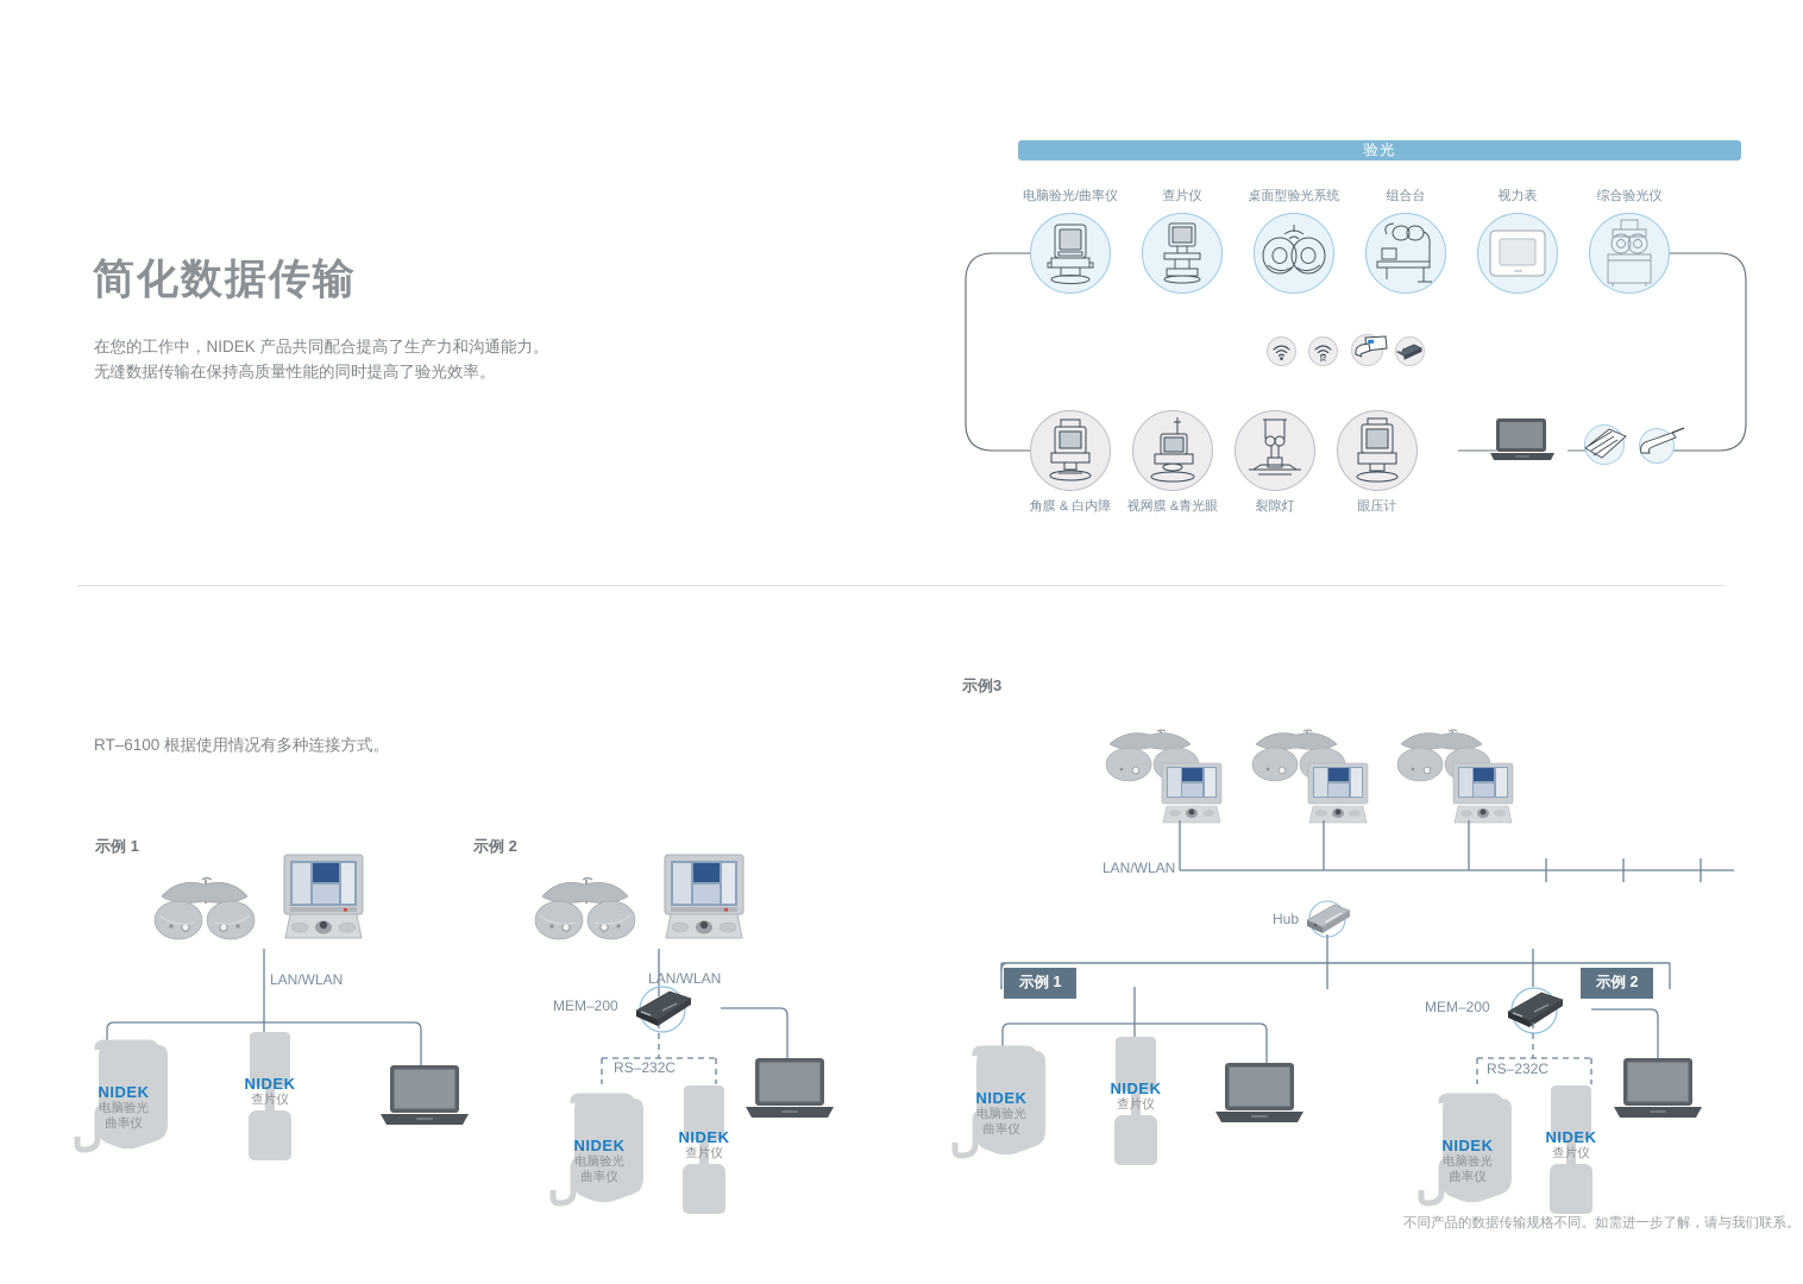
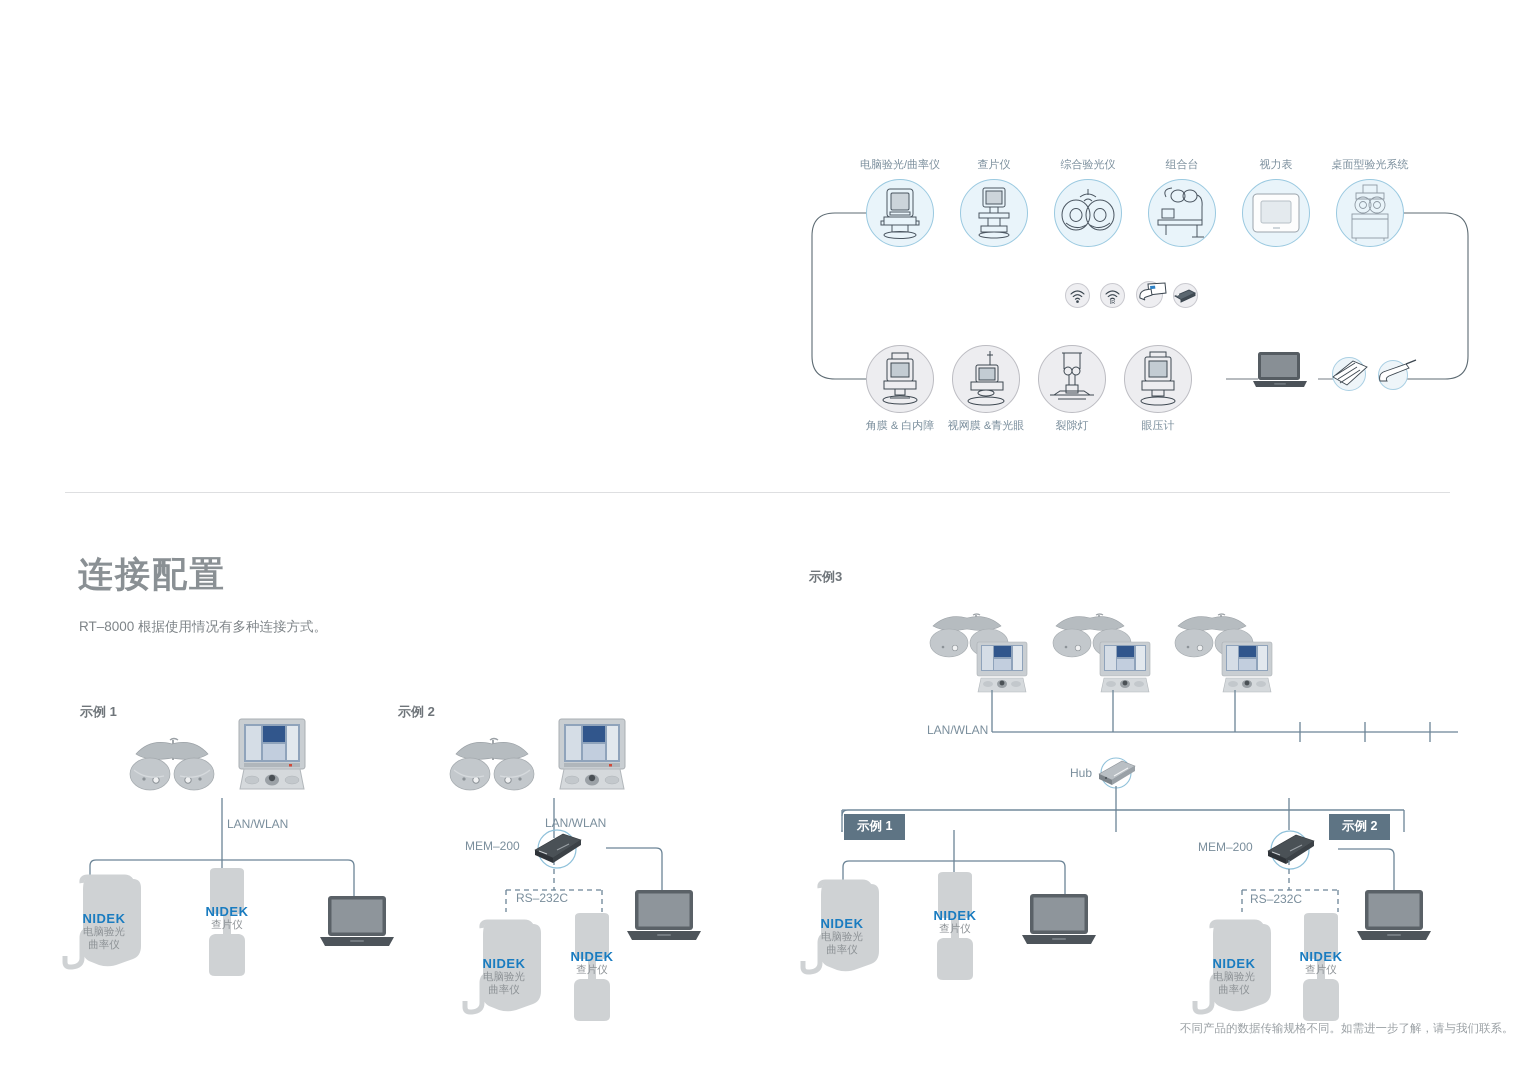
- 简化数据传输
- 在您的工作中，NIDEK 产品共同配合提高了生产力和沟通能力。
- 无缝数据传输在保持高质量性能的同时提高了验光效率。
- 验光
  电脑验光/曲率仪
  查片仪
- 桌面型验光系统
+ 综合验光仪
  组合台
  视力表
- 综合验光仪
+ 桌面型验光系统
  角膜 & 白内障
  视网膜 &青光眼
  裂隙灯
  眼压计
+ 连接配置
- RT–6100 根据使用情况有多种连接方式。
+ RT–8000 根据使用情况有多种连接方式。
  示例 1
  LAN/WLAN
  NIDEK
  电脑验光
  曲率仪
  NIDEK
  查片仪
  示例 2
  LAN/WLAN
  MEM–200
  RS–232C
  NIDEK
  电脑验光
  曲率仪
  NIDEK
  查片仪
  示例3
  LAN/WLAN
  Hub
  示例 1
  NIDEK
  电脑验光
  曲率仪
  NIDEK
  查片仪
  示例 2
  MEM–200
  RS–232C
  NIDEK
  电脑验光
  曲率仪
  NIDEK
  查片仪
  不同产品的数据传输规格不同。如需进一步了解，请与我们联系。
